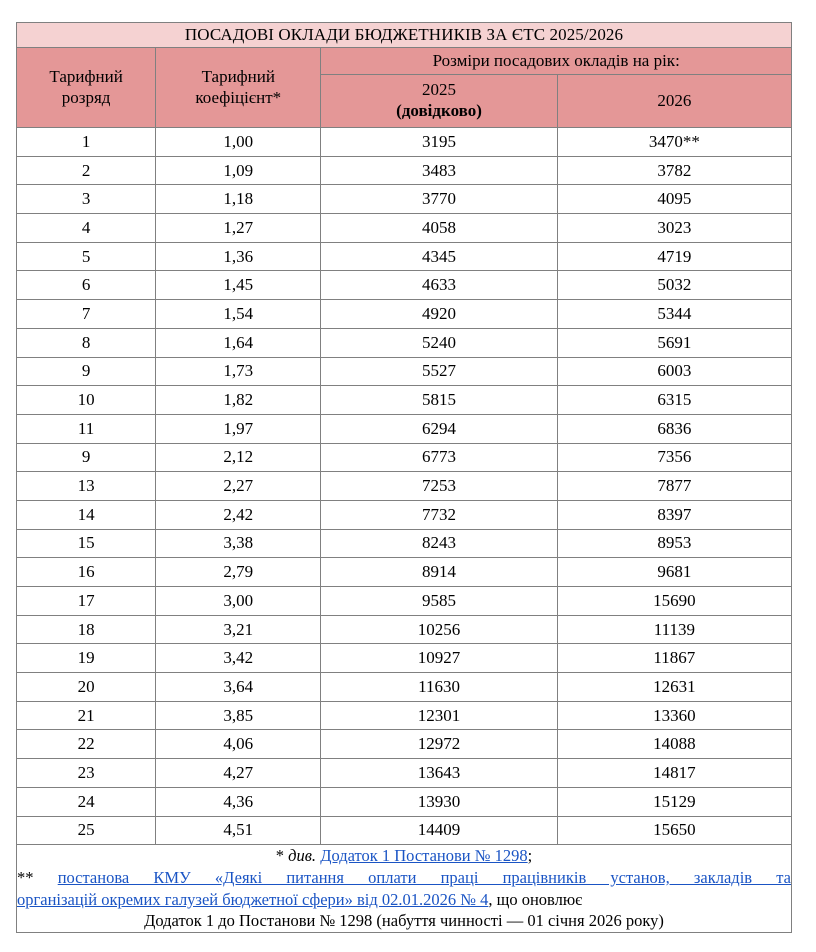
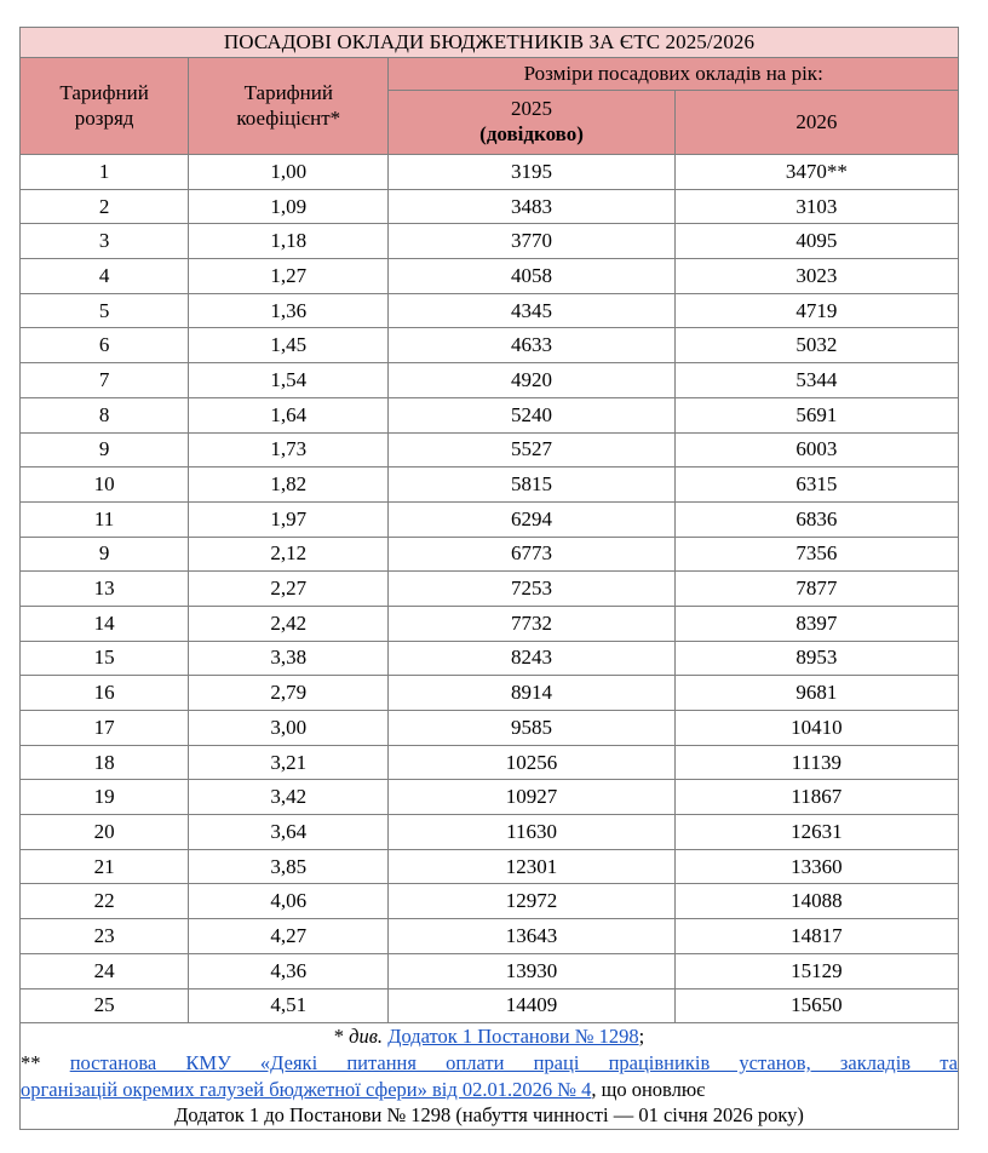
  ПОСАДОВІ ОКЛАДИ БЮДЖЕТНИКІВ ЗА ЄТС 2025/2026
  Тарифний розряд	Тарифний коефіцієнт*	Розміри посадових окладів на рік:
  2025 (довідково)	2026
  1	1,00	3195	3470**
- 2	1,09	3483	3782
+ 2	1,09	3483	3103
  3	1,18	3770	4095
  4	1,27	4058	3023
  5	1,36	4345	4719
  6	1,45	4633	5032
  7	1,54	4920	5344
  8	1,64	5240	5691
  9	1,73	5527	6003
  10	1,82	5815	6315
  11	1,97	6294	6836
  9	2,12	6773	7356
  13	2,27	7253	7877
  14	2,42	7732	8397
  15	3,38	8243	8953
  16	2,79	8914	9681
- 17	3,00	9585	15690
+ 17	3,00	9585	10410
  18	3,21	10256	11139
  19	3,42	10927	11867
  20	3,64	11630	12631
  21	3,85	12301	13360
  22	4,06	12972	14088
  23	4,27	13643	14817
  24	4,36	13930	15129
  25	4,51	14409	15650
  * див. Додаток 1 Постанови № 1298; ** постанова КМУ «Деякі питання оплати праці працівників установ, закладів та організацій окремих галузей бюджетної сфери» від 02.01.2026 № 4, що оновлює Додаток 1 до Постанови № 1298 (набуття чинності — 01 січня 2026 року)
